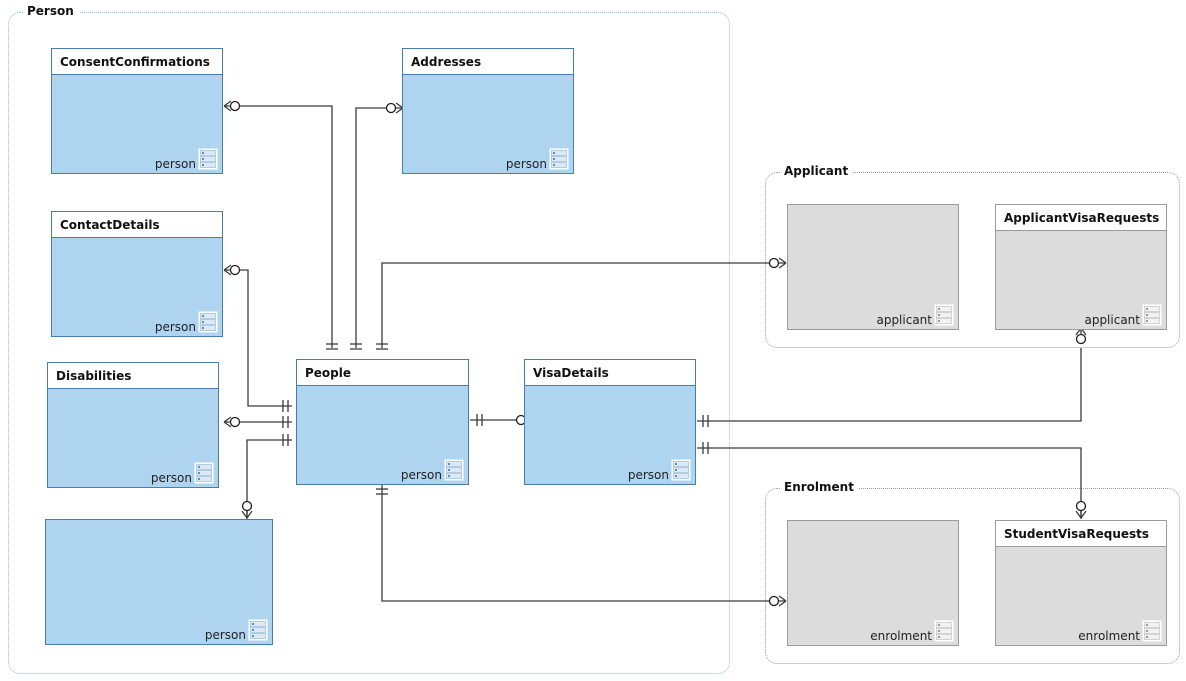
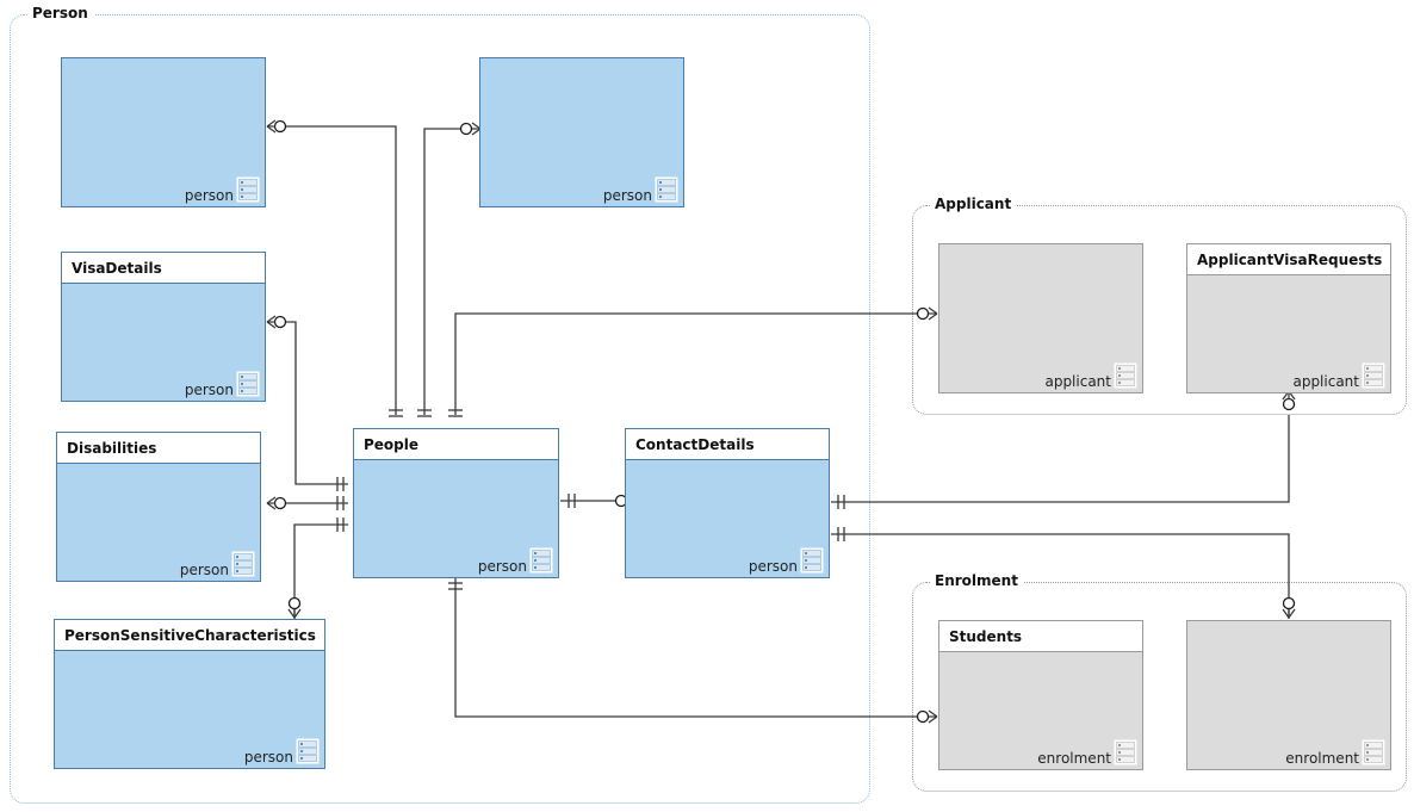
  Person
  Applicant
  Enrolment
- ConsentConfirmations
  person
- Addresses
  person
- ContactDetails
+ VisaDetails
  person
  Disabilities
  person
+ PersonSensitiveCharacteristics
  person
  People
  person
- VisaDetails
+ ContactDetails
  person
  applicant
  ApplicantVisaRequests
  applicant
+ Students
  enrolment
- StudentVisaRequests
  enrolment
